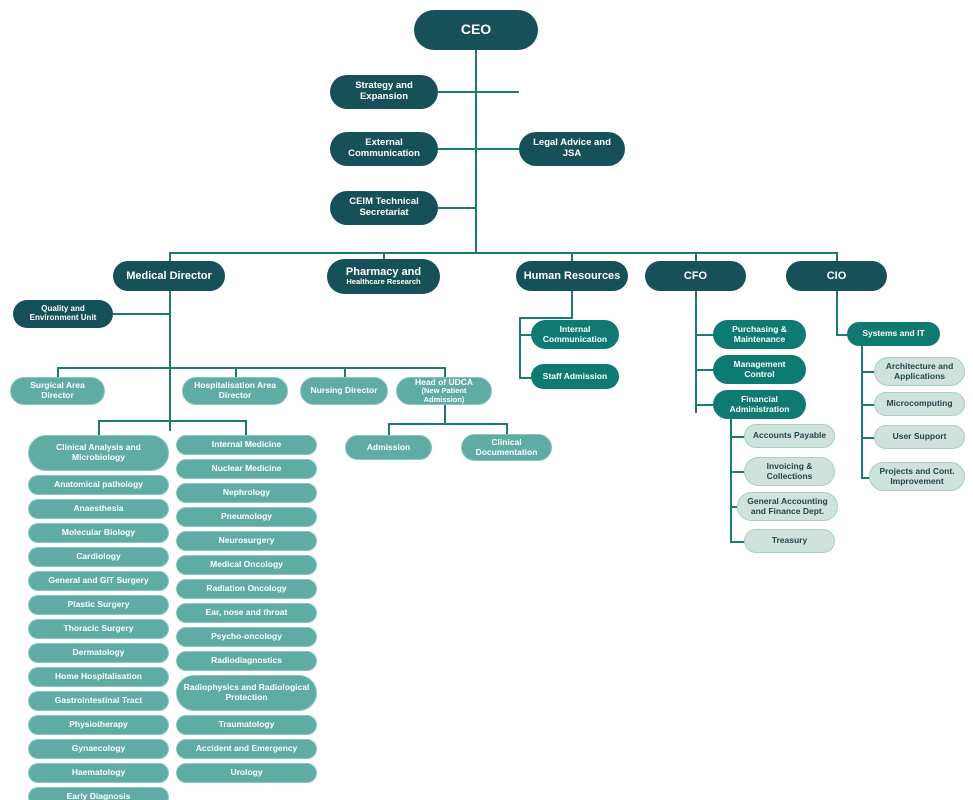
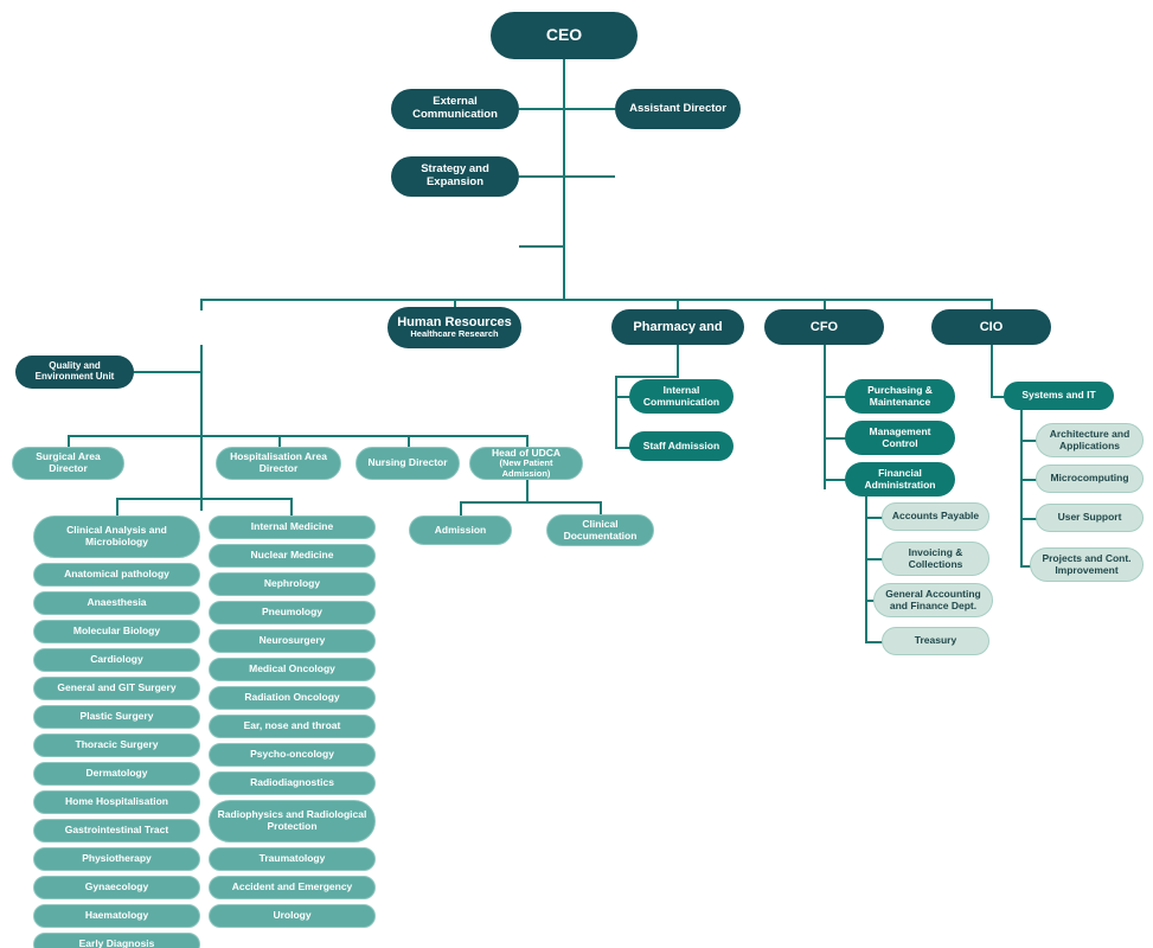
  CEO
- Strategy and Expansion
+ External Communication
+ Assistant Director
- External Communication
+ Strategy and Expansion
- Legal Advice and JSA
- CEIM Technical Secretariat
- Medical Director
- Pharmacy and
+ Human Resources
  Healthcare Research
- Human Resources
+ Pharmacy and
  CFO
  CIO
  Quality and Environment Unit
  Surgical Area Director
  Hospitalisation Area Director
  Nursing Director
  Head of UDCA
  (New Patient Admission)
  Clinical Analysis and Microbiology
  Anatomical pathology
  Anaesthesia
  Molecular Biology
  Cardiology
  General and GIT Surgery
  Plastic Surgery
  Thoracic Surgery
  Dermatology
  Home Hospitalisation
  Gastrointestinal Tract
  Physiotherapy
  Gynaecology
  Haematology
  Early Diagnosis
  Internal Medicine
  Nuclear Medicine
  Nephrology
  Pneumology
  Neurosurgery
  Medical Oncology
  Radiation Oncology
  Ear, nose and throat
  Psycho-oncology
  Radiodiagnostics
  Radiophysics and Radiological Protection
  Traumatology
  Accident and Emergency
  Urology
  Admission
  Clinical Documentation
  Internal Communication
  Staff Admission
  Purchasing & Maintenance
  Management Control
  Financial Administration
  Accounts Payable
  Invoicing & Collections
  General Accounting and Finance Dept.
  Treasury
  Systems and IT
  Architecture and Applications
  Microcomputing
  User Support
  Projects and Cont. Improvement
